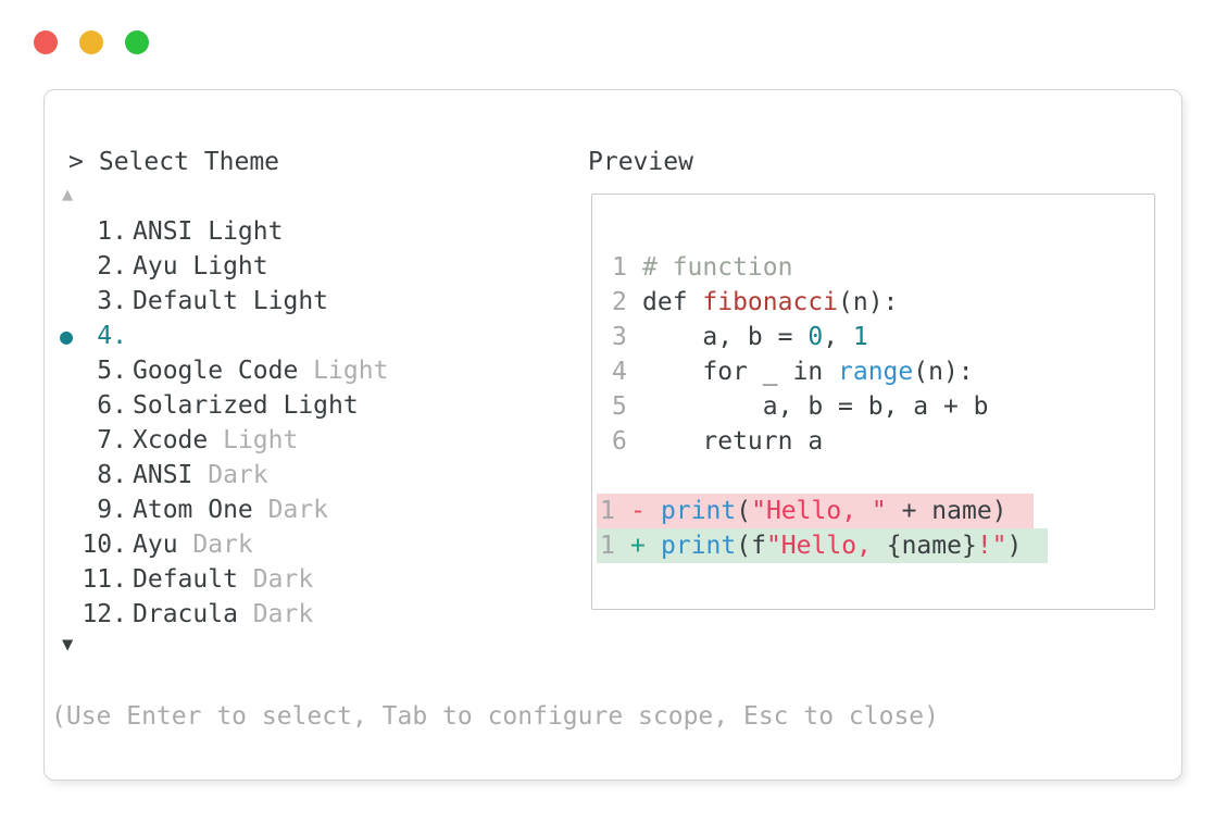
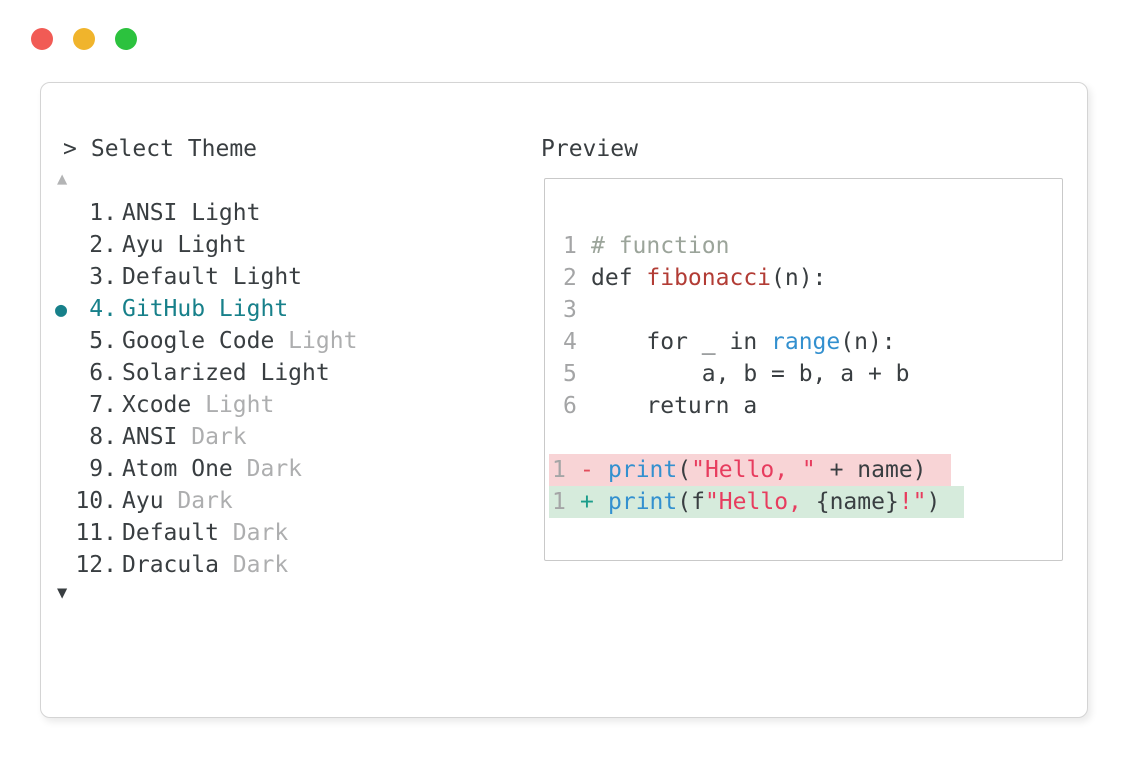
  > Select Theme
  Preview
  ▲
  1.
  ANSI Light
  2.
  Ayu Light
  3.
  Default Light
  ●
  4.
+ GitHub Light
  5.
  Google Code
  Light
  6.
  Solarized Light
  7.
  Xcode
  Light
  8.
  ANSI
  Dark
  9.
  Atom One
  Dark
  10.
  Ayu
  Dark
  11.
  Default
  Dark
  12.
  Dracula
  Dark
  ▼
- (Use Enter to select, Tab to configure scope, Esc to close)
  1
  # function
  2
  def fibonacci(n):
  3
- a, b = 0, 1
  4
  for _ in range(n):
  5
  a, b = b, a + b
  6
  return a
  1
  -
  print("Hello, " + name)
  1
  +
  print(f"Hello, {name}!")
